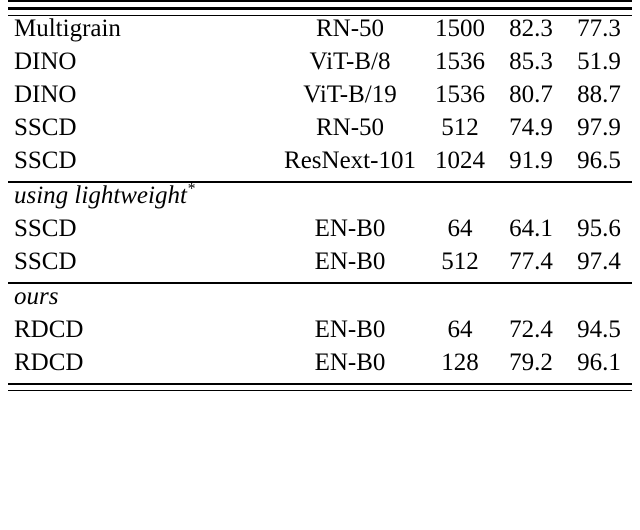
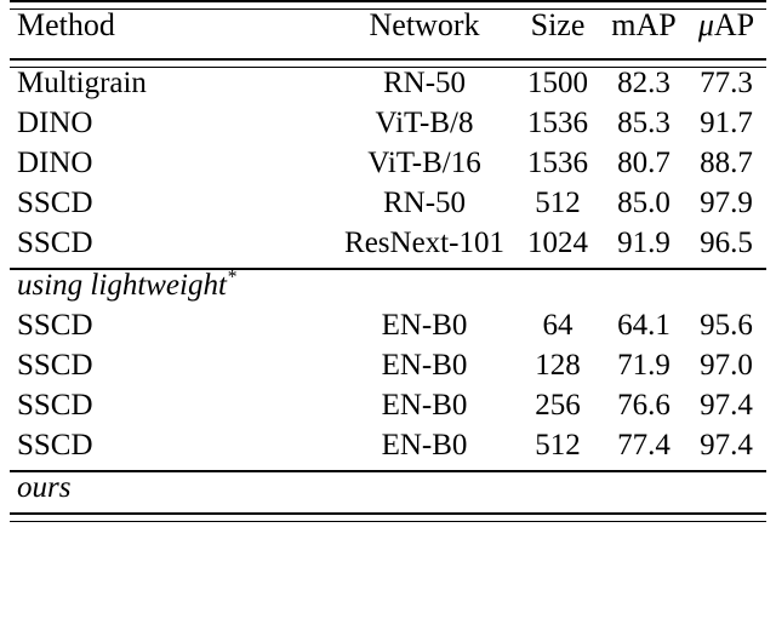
+ Method	Network	Size	mAP	μAP
  Multigrain	RN-50	1500	82.3	77.3
- DINO	ViT-B/8	1536	85.3	51.9
+ DINO	ViT-B/8	1536	85.3	91.7
- DINO	ViT-B/19	1536	80.7	88.7
+ DINO	ViT-B/16	1536	80.7	88.7
- SSCD	RN-50	512	74.9	97.9
+ SSCD	RN-50	512	85.0	97.9
  SSCD	ResNext-101	1024	91.9	96.5
  using lightweight*
  SSCD	EN-B0	64	64.1	95.6
+ SSCD	EN-B0	128	71.9	97.0
+ SSCD	EN-B0	256	76.6	97.4
  SSCD	EN-B0	512	77.4	97.4
  ours
- RDCD	EN-B0	64	72.4	94.5
- RDCD	EN-B0	128	79.2	96.1
